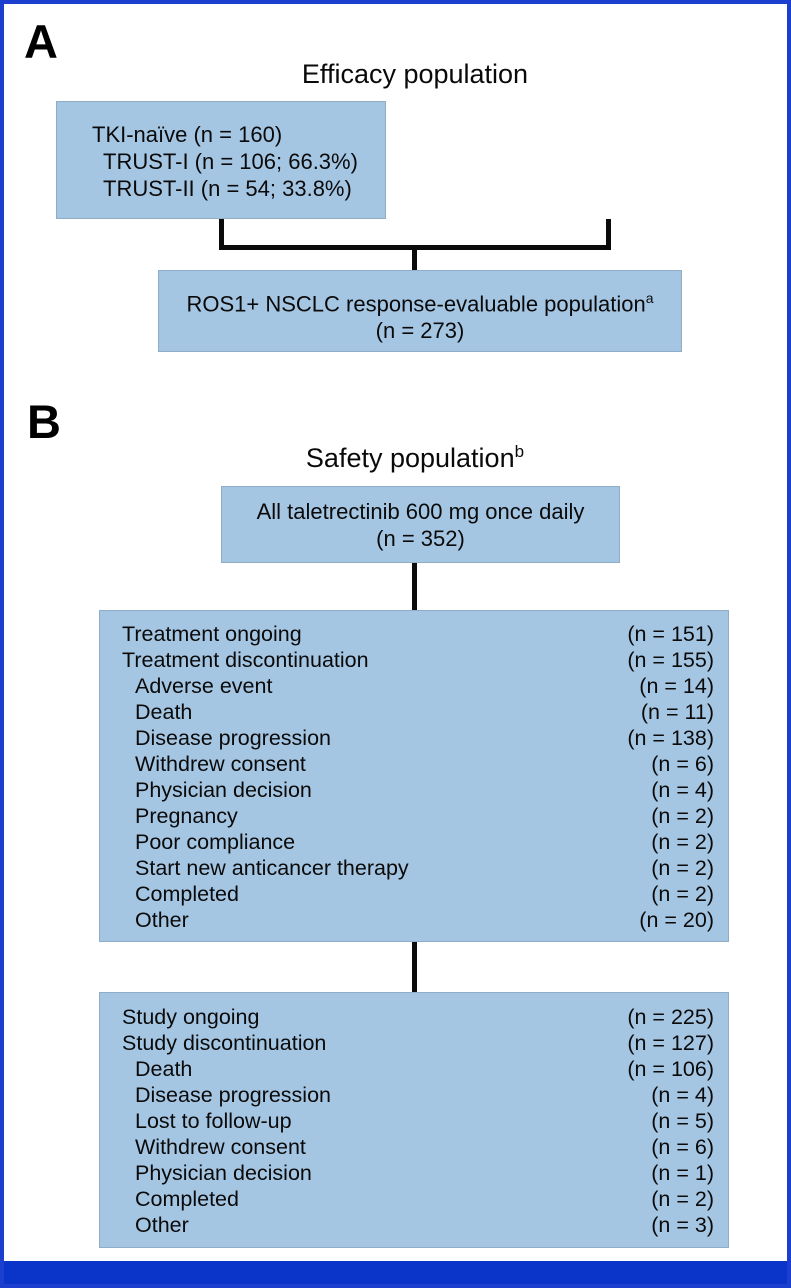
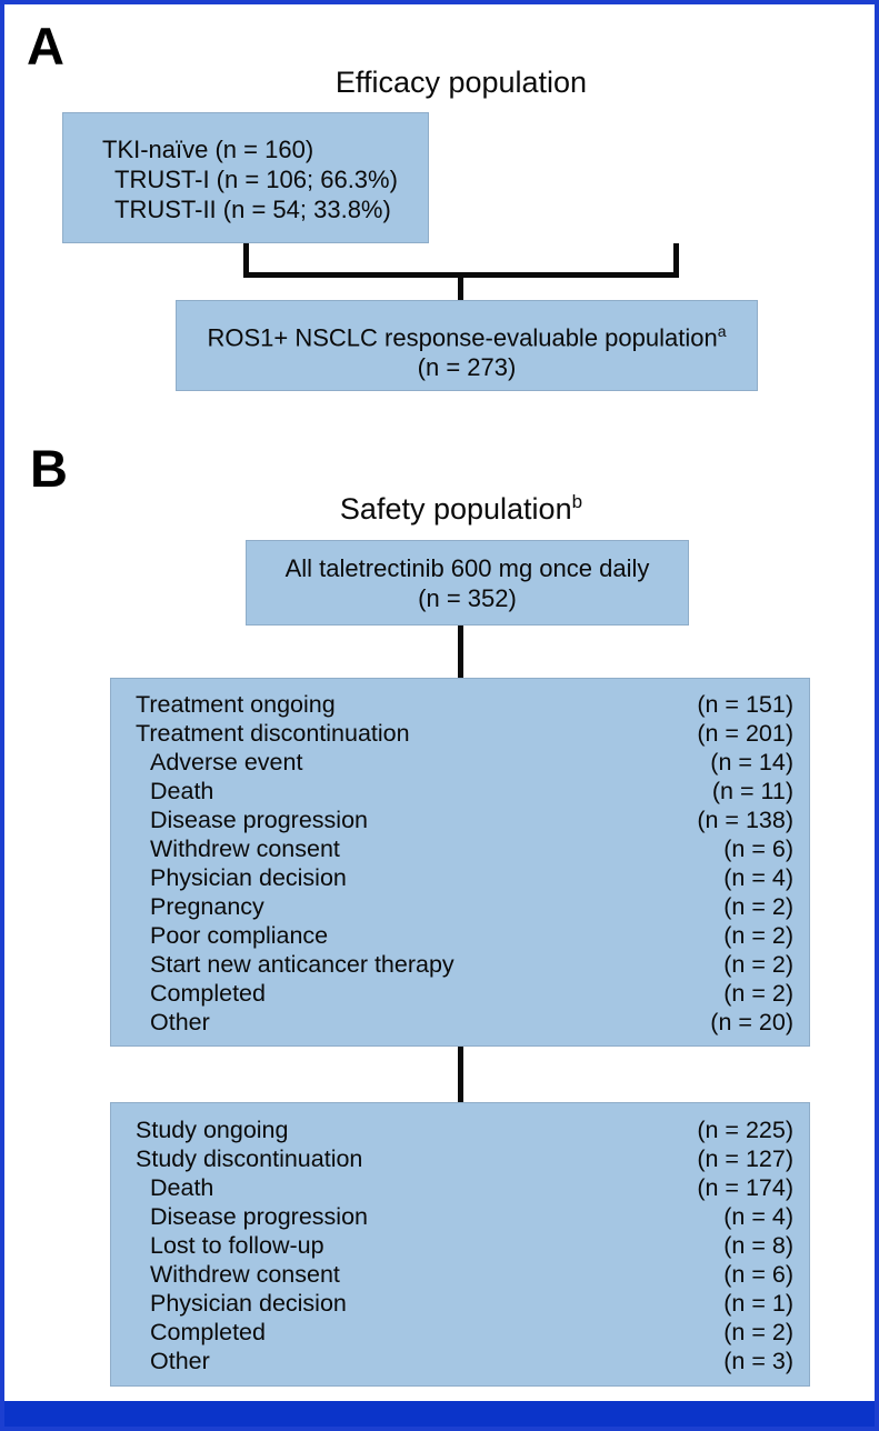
  A
  Efficacy population
  TKI-naïve (n = 160)
  TRUST-I (n = 106; 66.3%)
  TRUST-II (n = 54; 33.8%)
  ROS1+ NSCLC response-evaluable populationa
  (n = 273)
  B
  Safety populationb
  All taletrectinib 600 mg once daily
  (n = 352)
  Treatment ongoing
  (n = 151)
  Treatment discontinuation
- (n = 155)
+ (n = 201)
  Adverse event
  (n = 14)
  Death
  (n = 11)
  Disease progression
  (n = 138)
  Withdrew consent
  (n = 6)
  Physician decision
  (n = 4)
  Pregnancy
  (n = 2)
  Poor compliance
  (n = 2)
  Start new anticancer therapy
  (n = 2)
  Completed
  (n = 2)
  Other
  (n = 20)
  Study ongoing
  (n = 225)
  Study discontinuation
  (n = 127)
  Death
- (n = 106)
+ (n = 174)
  Disease progression
  (n = 4)
  Lost to follow-up
- (n = 5)
+ (n = 8)
  Withdrew consent
  (n = 6)
  Physician decision
  (n = 1)
  Completed
  (n = 2)
  Other
  (n = 3)
